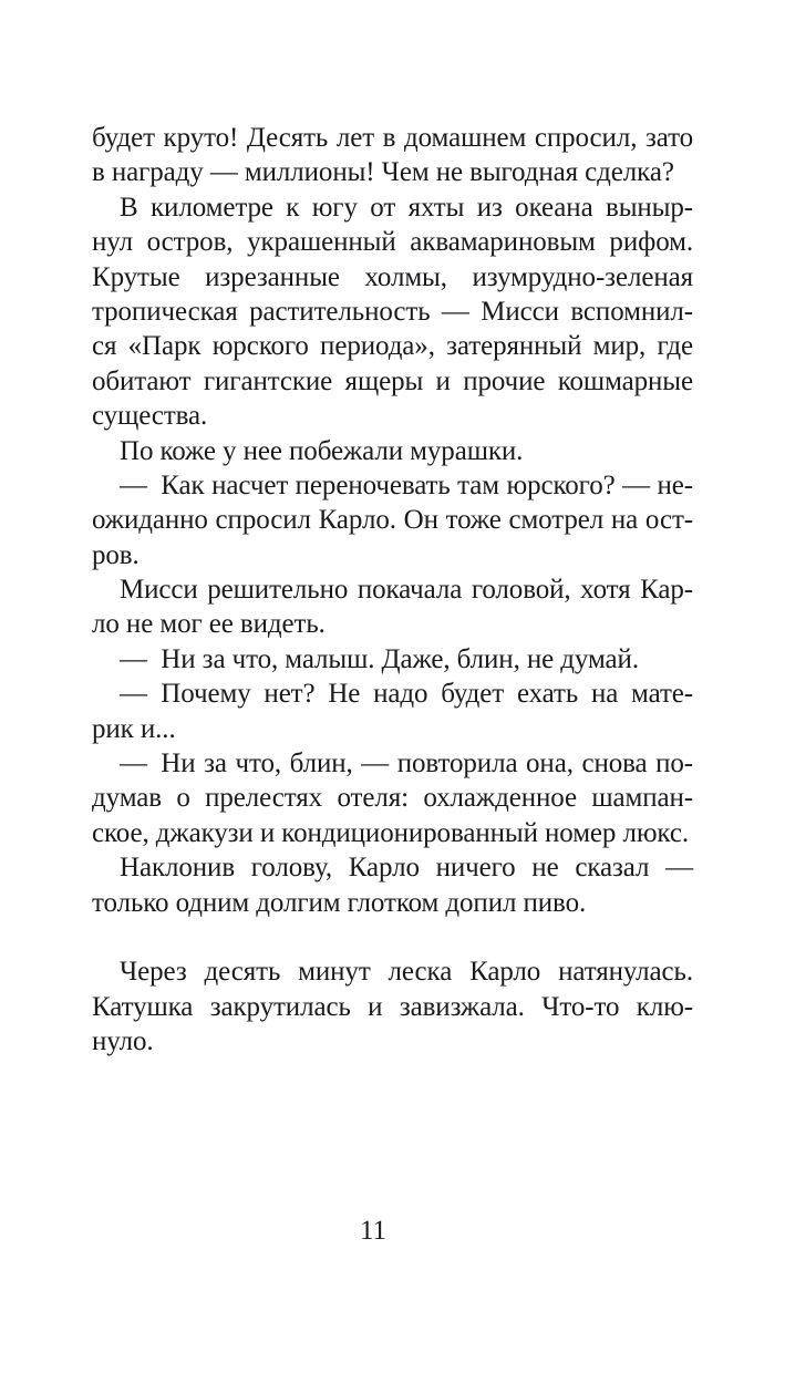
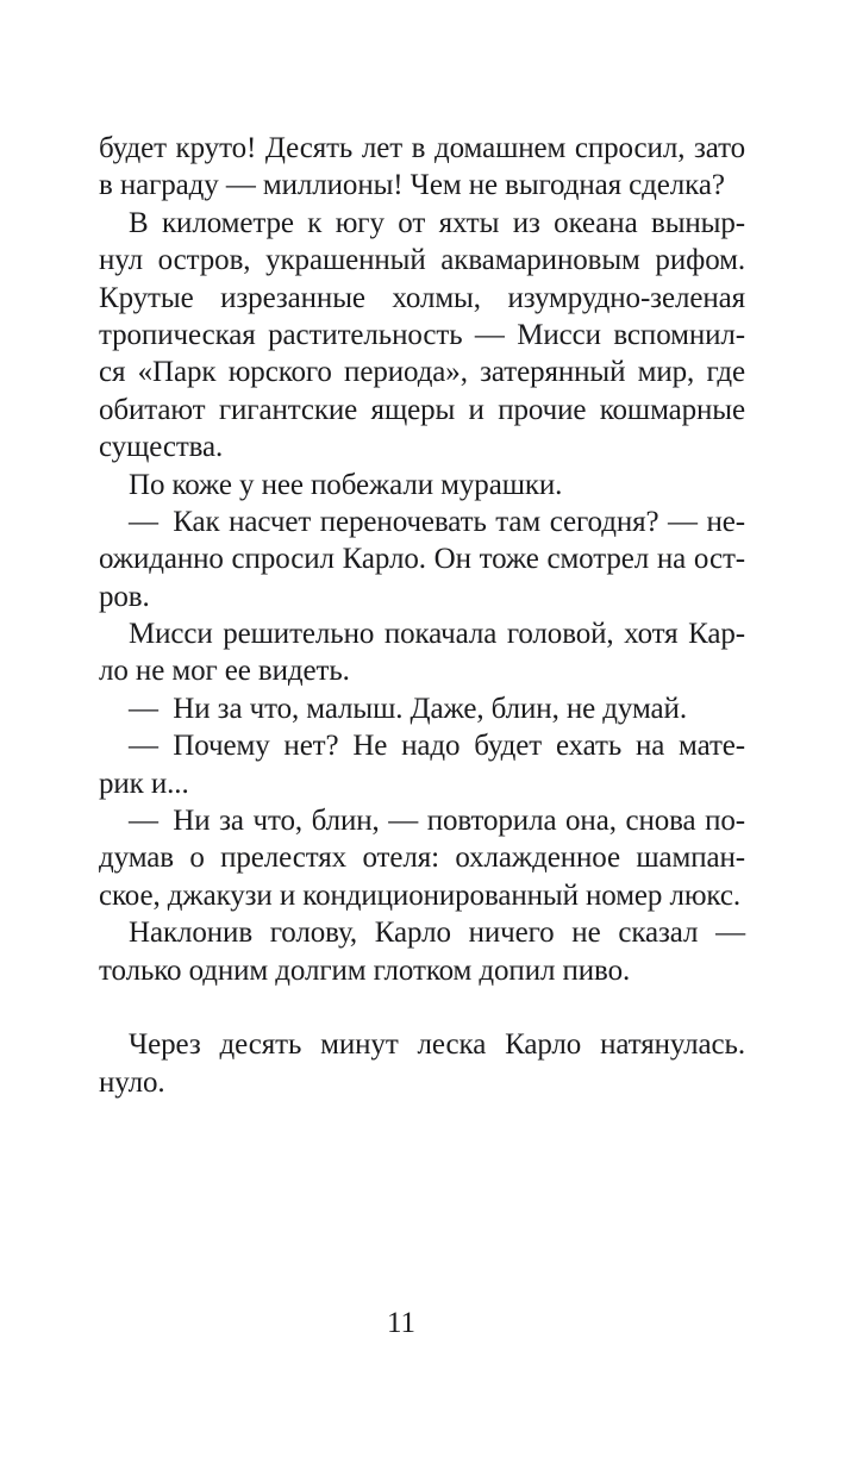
  будет круто! Десять лет в домашнем спросил, зато
  в награду — миллионы! Чем не выгодная сделка?
  В километре к югу от яхты из океана выныр-
  нул остров, украшенный аквамариновым рифом.
  Крутые изрезанные холмы, изумрудно-зеленая
  тропическая растительность — Мисси вспомнил-
  ся «Парк юрского периода», затерянный мир, где
  обитают гигантские ящеры и прочие кошмарные
  существа.
  По коже у нее побежали мурашки.
- — Как насчет переночевать там юрского? — не-
+ — Как насчет переночевать там сегодня? — не-
  ожиданно спросил Карло. Он тоже смотрел на ост-
  ров.
  Мисси решительно покачала головой, хотя Кар-
  ло не мог ее видеть.
  — Ни за что, малыш. Даже, блин, не думай.
  — Почему нет? Не надо будет ехать на мате-
  рик и...
  — Ни за что, блин, — повторила она, снова по-
  думав о прелестях отеля: охлажденное шампан-
  ское, джакузи и кондиционированный номер люкс.
  Наклонив голову, Карло ничего не сказал —
  только одним долгим глотком допил пиво.
  Через десять минут леска Карло натянулась.
- Катушка закрутилась и завизжала. Что-то клю-
  нуло.
  11
